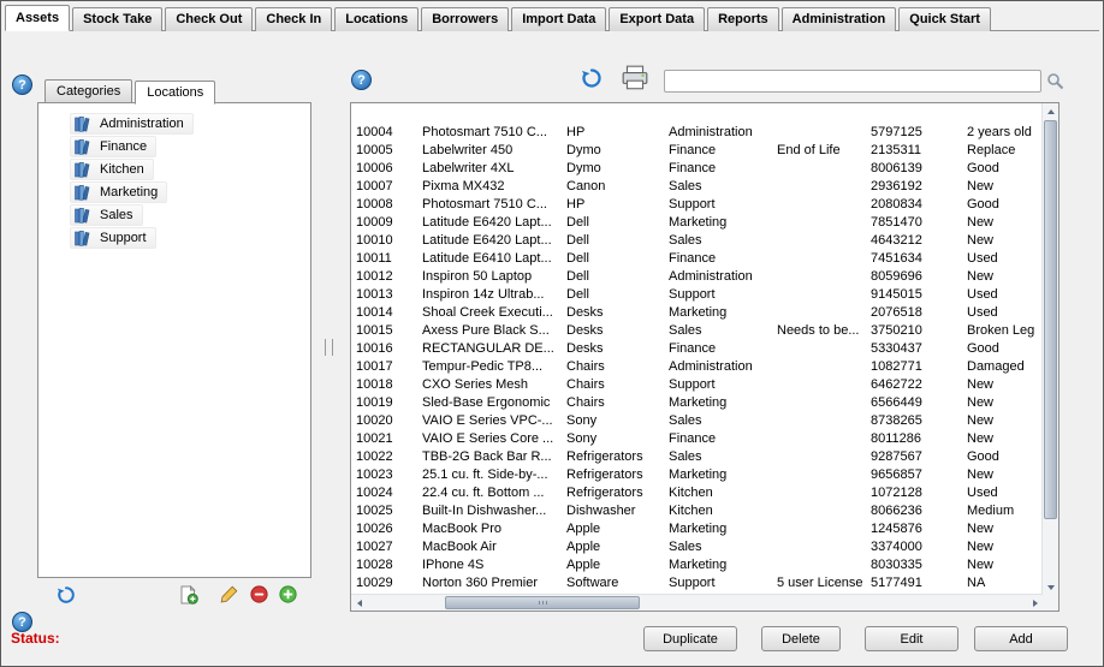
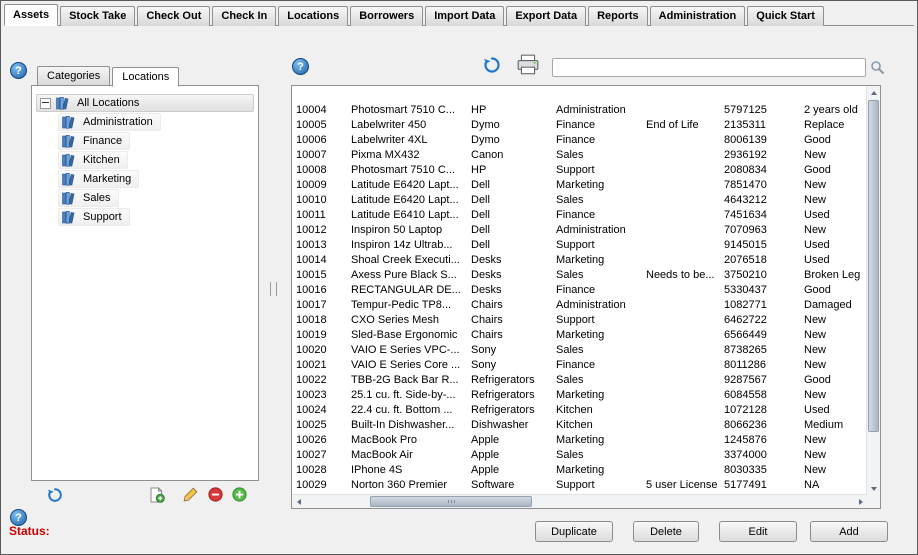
  Assets
  Stock Take
  Check Out
  Check In
  Locations
  Borrowers
  Import Data
  Export Data
  Reports
  Administration
  Quick Start
  ?
  ?
  ?
  Categories
  Locations
+ All Locations
  Administration
  Finance
  Kitchen
  Marketing
  Sales
  Support
  10004
  Photosmart 7510 C...
  HP
  Administration
  5797125
  2 years old
  10005
  Labelwriter 450
  Dymo
  Finance
  End of Life
  2135311
  Replace
  10006
  Labelwriter 4XL
  Dymo
  Finance
  8006139
  Good
  10007
  Pixma MX432
  Canon
  Sales
  2936192
  New
  10008
  Photosmart 7510 C...
  HP
  Support
  2080834
  Good
  10009
  Latitude E6420 Lapt...
  Dell
  Marketing
  7851470
  New
  10010
  Latitude E6420 Lapt...
  Dell
  Sales
  4643212
  New
  10011
  Latitude E6410 Lapt...
  Dell
  Finance
  7451634
  Used
  10012
  Inspiron 50 Laptop
  Dell
  Administration
- 8059696
+ 7070963
  New
  10013
  Inspiron 14z Ultrab...
  Dell
  Support
  9145015
  Used
  10014
  Shoal Creek Executi...
  Desks
  Marketing
  2076518
  Used
  10015
  Axess Pure Black S...
  Desks
  Sales
  Needs to be...
  3750210
  Broken Leg
  10016
  RECTANGULAR DE...
  Desks
  Finance
  5330437
  Good
  10017
  Tempur-Pedic TP8...
  Chairs
  Administration
  1082771
  Damaged
  10018
  CXO Series Mesh
  Chairs
  Support
  6462722
  New
  10019
  Sled-Base Ergonomic
  Chairs
  Marketing
  6566449
  New
  10020
  VAIO E Series VPC-...
  Sony
  Sales
  8738265
  New
  10021
  VAIO E Series Core ...
  Sony
  Finance
  8011286
  New
  10022
  TBB-2G Back Bar R...
  Refrigerators
  Sales
  9287567
  Good
  10023
  25.1 cu. ft. Side-by-...
  Refrigerators
  Marketing
- 9656857
+ 6084558
  New
  10024
  22.4 cu. ft. Bottom ...
  Refrigerators
  Kitchen
  1072128
  Used
  10025
  Built-In Dishwasher...
  Dishwasher
  Kitchen
  8066236
  Medium
  10026
  MacBook Pro
  Apple
  Marketing
  1245876
  New
  10027
  MacBook Air
  Apple
  Sales
  3374000
  New
  10028
  IPhone 4S
  Apple
  Marketing
  8030335
  New
  10029
  Norton 360 Premier
  Software
  Support
  5 user License
  5177491
  NA
  Status:
  Duplicate
  Delete
  Edit
  Add
